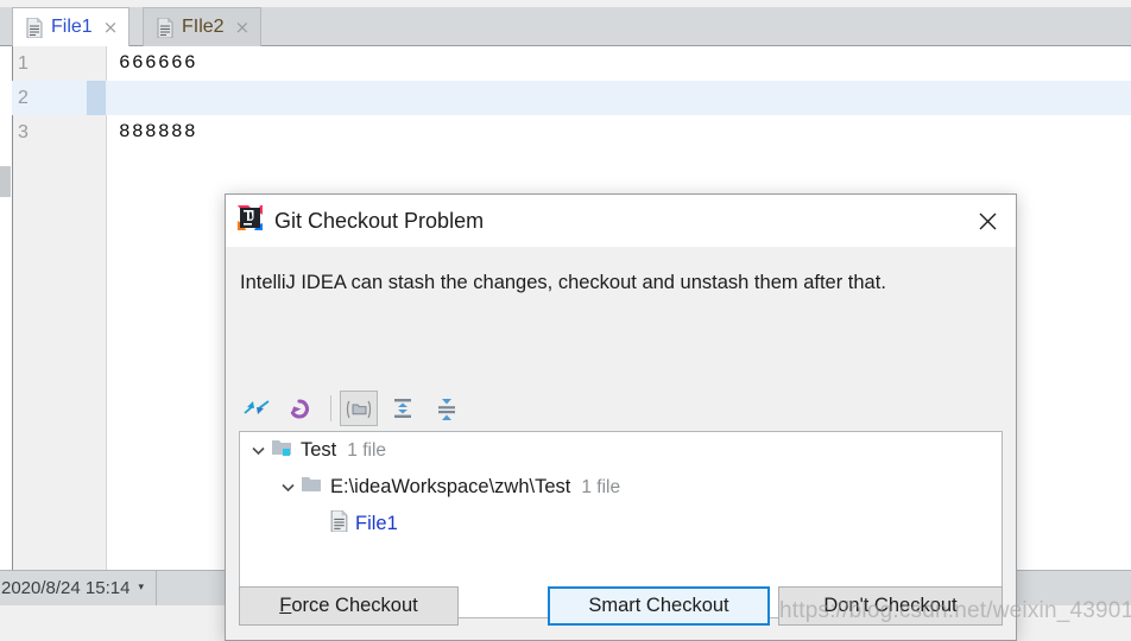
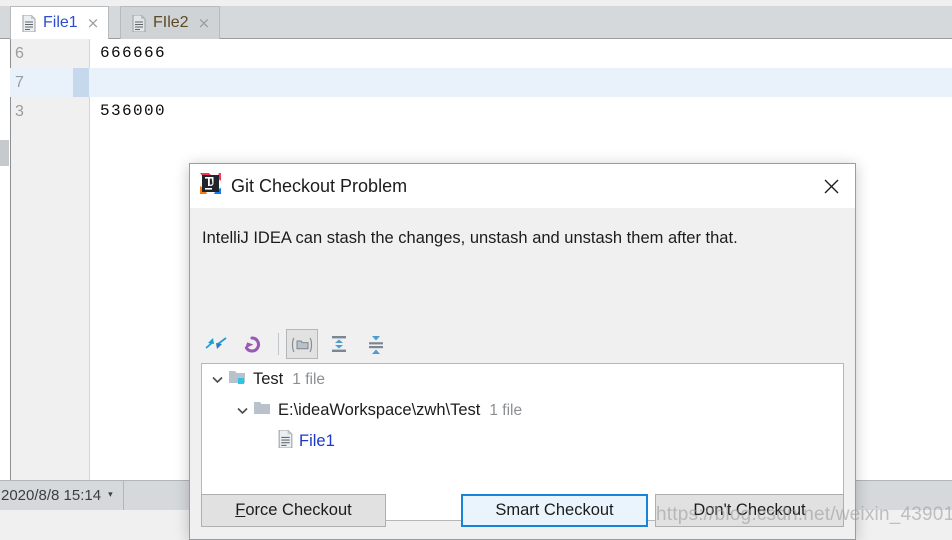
  File1
  ×
  FIle2
  ×
- 1
+ 6
  666666
- 2
+ 7
  3
- 888888
+ 536000
- 2020/8/24 15:14
+ 2020/8/8 15:14
  ▾
  Git Checkout Problem
- IntelliJ IDEA can stash the changes, checkout and unstash them after that.
+ IntelliJ IDEA can stash the changes, unstash and unstash them after that.
  Test
  1 file
  E:\ideaWorkspace\zwh\Test
  1 file
  File1
  Force Checkout
  Smart Checkout
  Don't Checkout
  https://blog.csdn.net/weixin_43901
